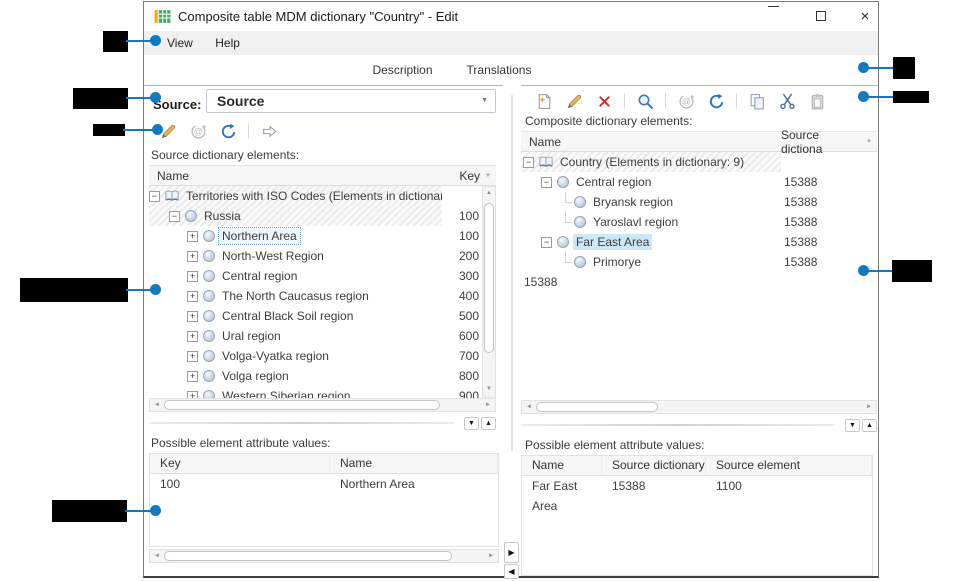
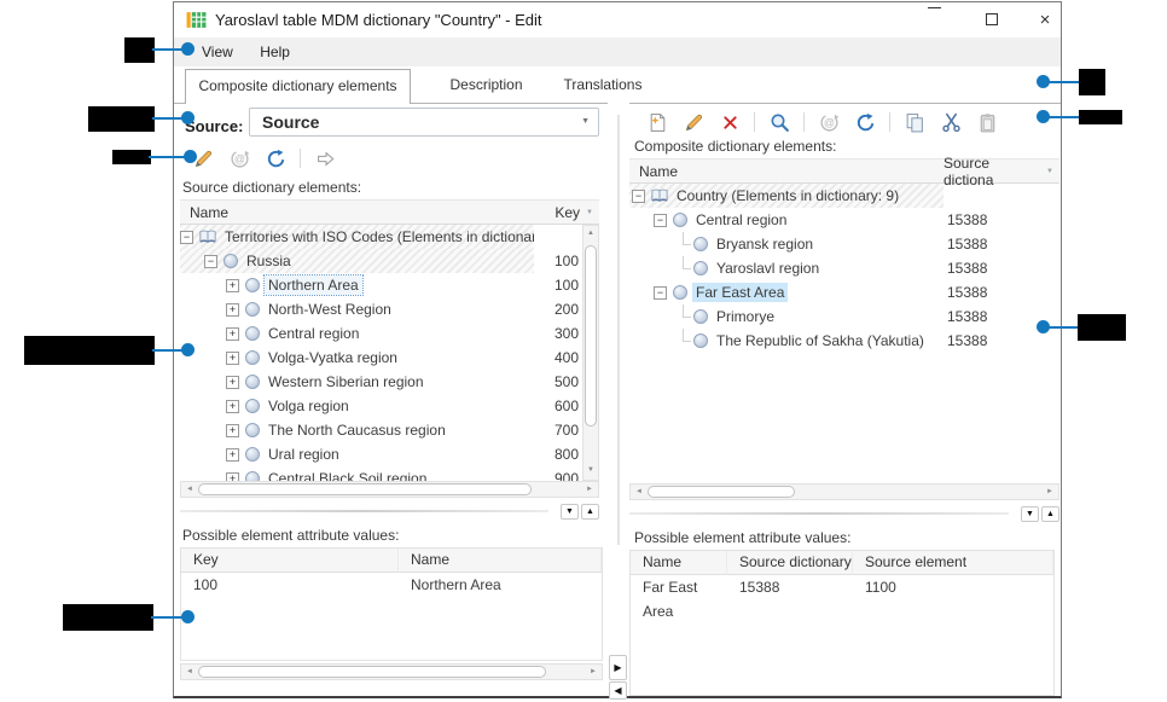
- Composite table MDM dictionary "Country" - Edit
+ Yaroslavl table MDM dictionary "Country" - Edit
  ×
  View Help
+ Composite dictionary elements
  Description
  Translations
  Source:
  Source
  @
  Source dictionary elements:
  Name
  Key
  −
  Territories with ISO Codes (Elements in dictiona
  −
  Russia
  100
  +
  Northern Area
  100
  +
  North-West Region
  200
  +
  Central region
  300
  +
- The North Caucasus region
+ Volga-Vyatka region
  400
  +
- Central Black Soil region
+ Western Siberian region
  500
  +
- Ural region
+ Volga region
  600
  +
- Volga-Vyatka region
+ The North Caucasus region
  700
  +
- Volga region
+ Ural region
  800
  +
- Western Siberian region
+ Central Black Soil region
  900
  Possible element attribute values:
  Key
  Name
  100
  Northern Area
  ▶
  ◀
  @
  Composite dictionary elements:
  Name
  Source dictiona
  −
  Country (Elements in dictionary: 9)
  −
  Central region
  15388
  Bryansk region
  15388
  Yaroslavl region
  15388
  −
  Far East Area
  15388
  Primorye
  15388
+ The Republic of Sakha (Yakutia)
  15388
  Possible element attribute values:
  Name
  Source dictionary
  Source element
  Far East Area
  15388
  1100
